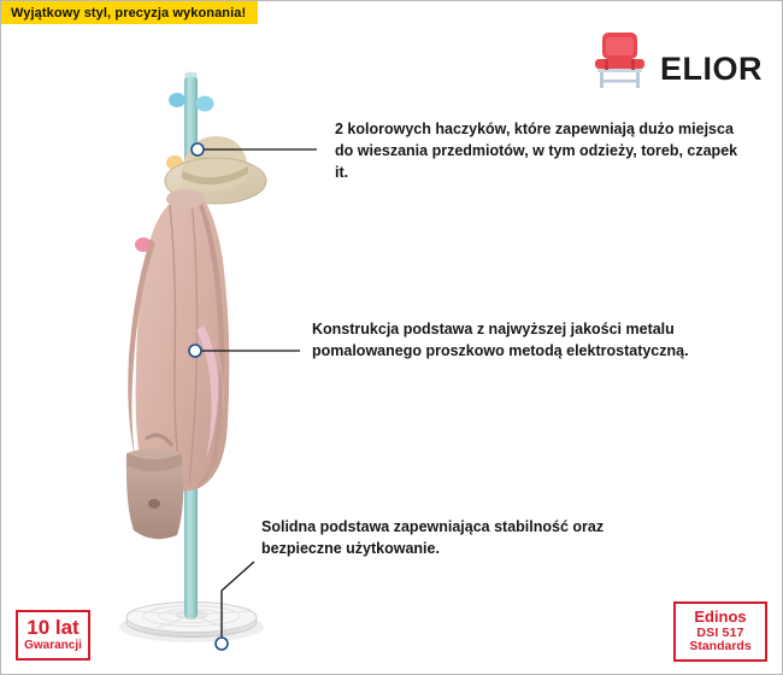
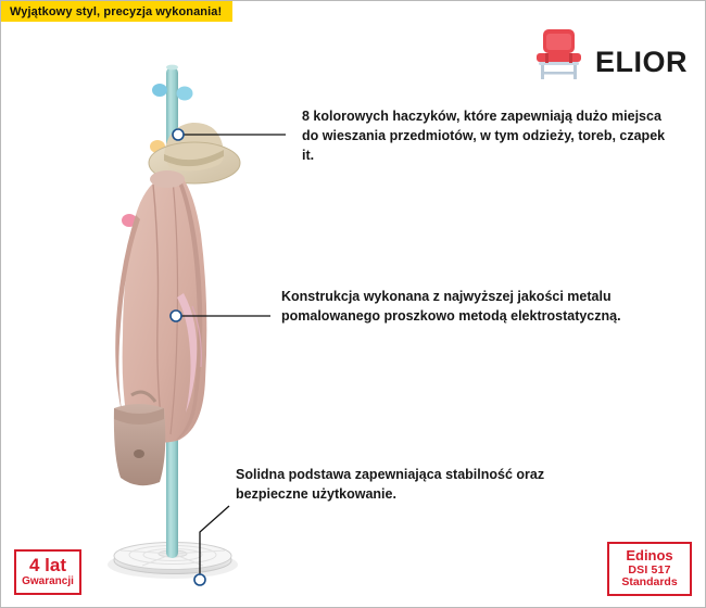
  Wyjątkowy styl, precyzja wykonania!
  ELIOR
- 2 kolorowych haczyków, które zapewniają dużo miejsca do wieszania przedmiotów, w tym odzieży, toreb, czapek it.
+ 8 kolorowych haczyków, które zapewniają dużo miejsca do wieszania przedmiotów, w tym odzieży, toreb, czapek it.
- Konstrukcja podstawa z najwyższej jakości metalu pomalowanego proszkowo metodą elektrostatyczną.
+ Konstrukcja wykonana z najwyższej jakości metalu pomalowanego proszkowo metodą elektrostatyczną.
  Solidna podstawa zapewniająca stabilność oraz bezpieczne użytkowanie.
- 10 lat
+ 4 lat
  Gwarancji
  Edinos
  DSI 517
  Standards
